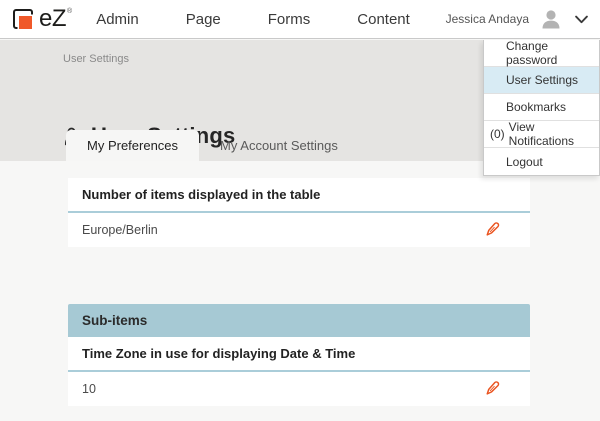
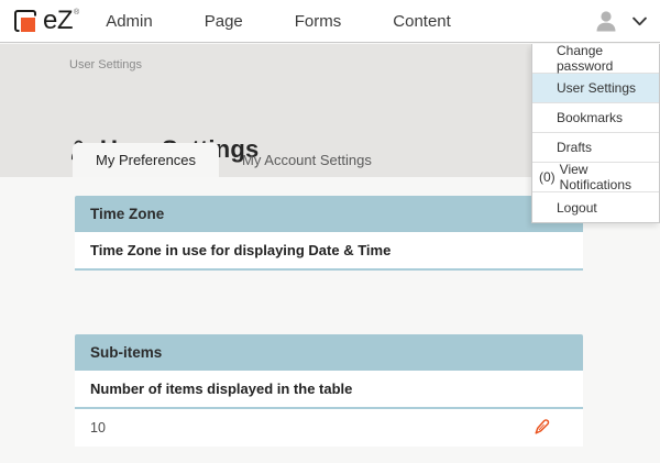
  eZ
  Admin
  Page
  Forms
  Content
- Jessica Andaya
  User Settings
  My Preferences
  My Account Settings
+ Time Zone
- Number of items displayed in the table
+ Time Zone in use for displaying Date & Time
- Europe/Berlin
  Sub-items
- Time Zone in use for displaying Date & Time
+ Number of items displayed in the table
  10
  Change password
  User Settings
  Bookmarks
+ Drafts
  (0)
  View Notifications
  Logout
